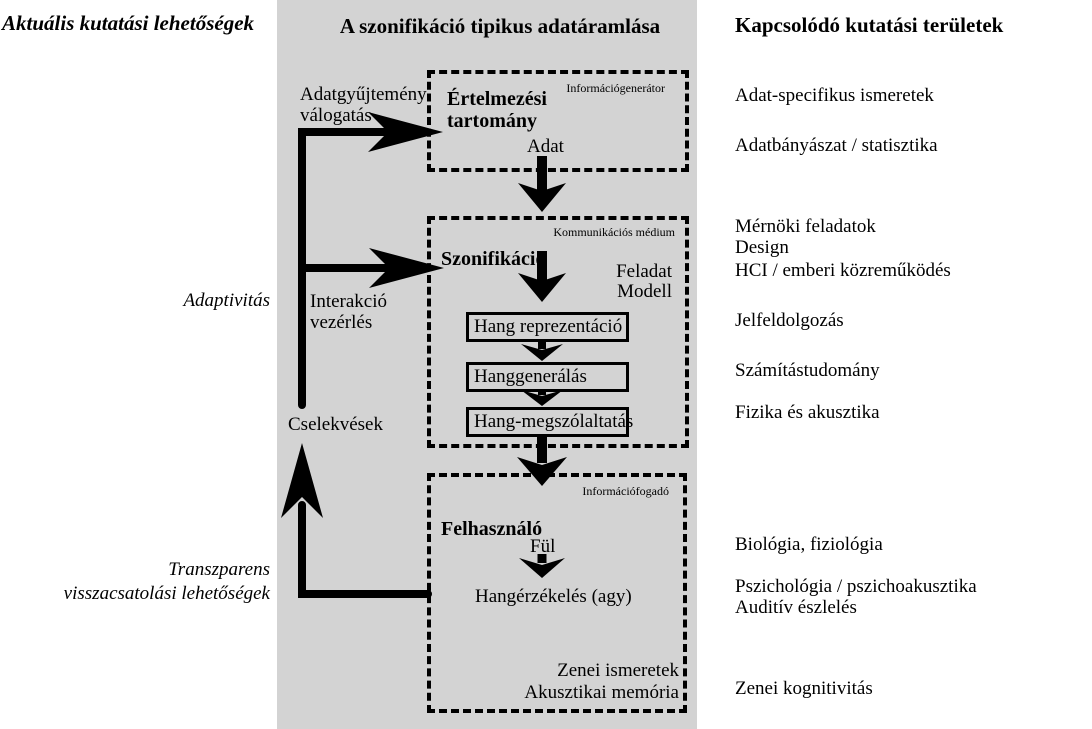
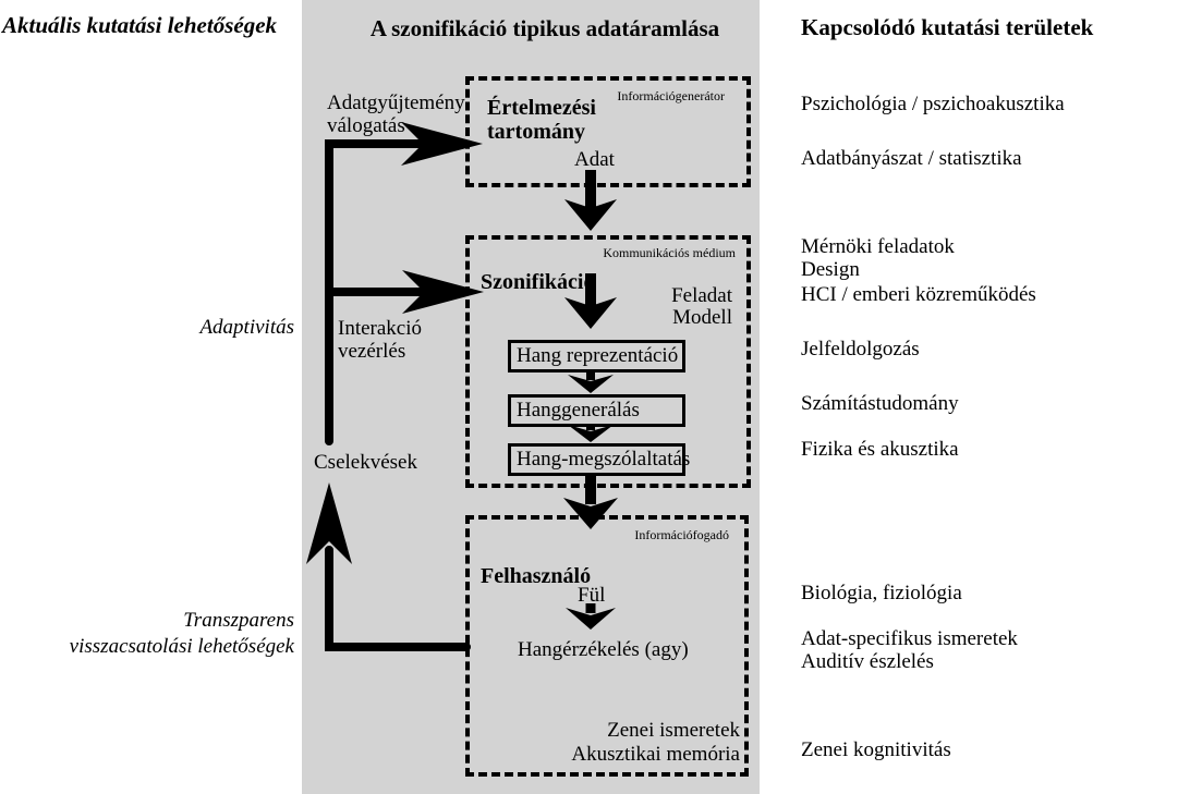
  Aktuális kutatási lehetőségek
  A szonifikáció tipikus adatáramlása
  Kapcsolódó kutatási területek
  Adaptivitás
  Transzparens
  visszacsatolási lehetőségek
  Adatgyűjtemény
  válogatás
  Interakció
  vezérlés
  Cselekvések
  Információgenerátor
  Értelmezési
  tartomány
  Adat
  Kommunikációs médium
  Szonifikáci
  Feladat
  Modell
  Hang reprezentáció
  Hanggenerálás
  Hang-megszólaltatás
  Információfogadó
  Felhasználó
  Fül
  Hangérzékelés (agy)
  Zenei ismeretek
  Akusztikai memória
- Adat-specifikus ismeretek
+ Pszichológia / pszichoakusztika
  Adatbányászat / statisztika
  Mérnöki feladatok
  Design
  HCI / emberi közreműködés
  Jelfeldolgozás
  Számítástudomány
  Fizika és akusztika
  Biológia, fiziológia
- Pszichológia / pszichoakusztika
+ Adat-specifikus ismeretek
  Auditív észlelés
  Zenei kognitivitás
